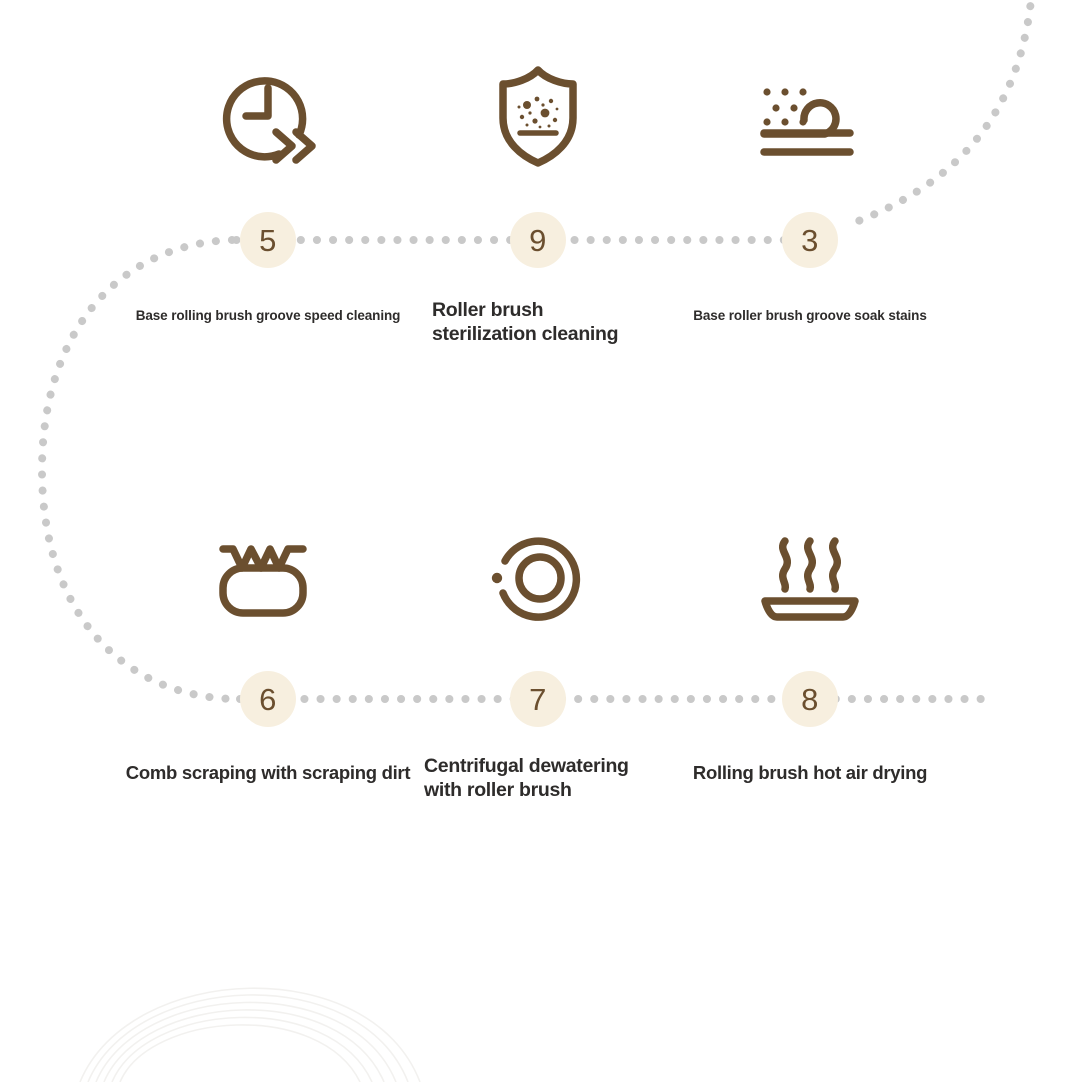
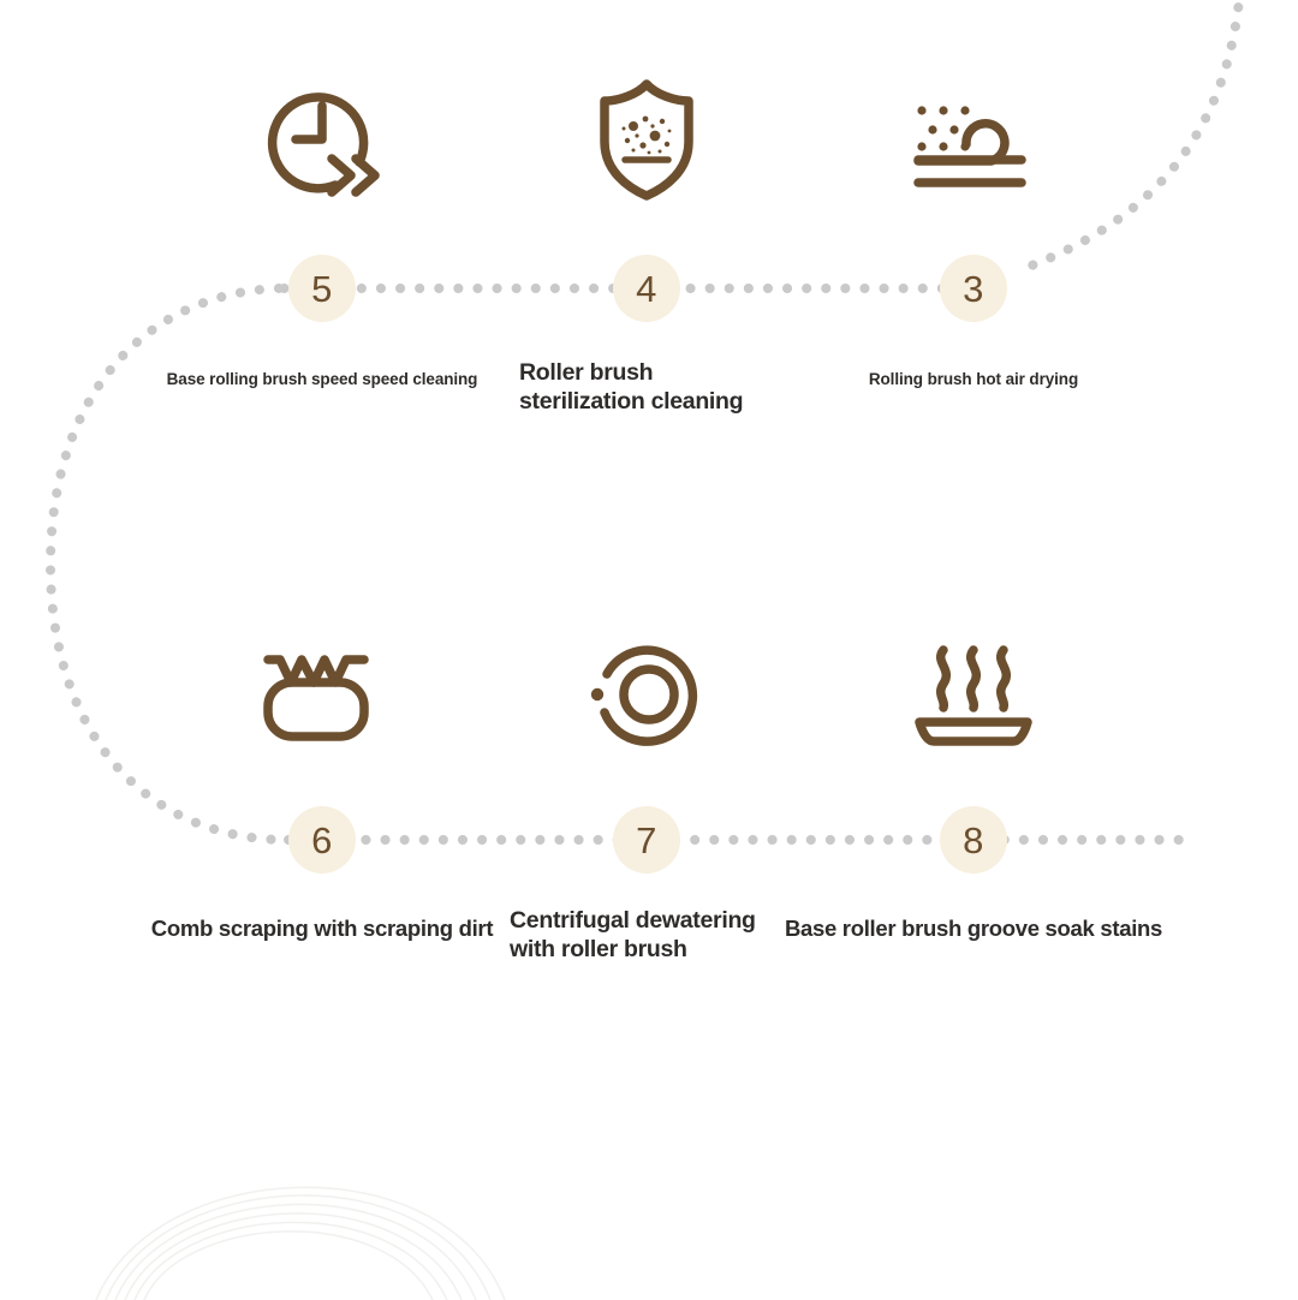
  5
- Base rolling brush groove speed cleaning
+ Base rolling brush speed speed cleaning
- 9
+ 4
  Roller brush
  sterilization cleaning
  3
- Base roller brush groove soak stains
+ Rolling brush hot air drying
  6
  Comb scraping with scraping dirt
  7
  Centrifugal dewatering
  with roller brush
  8
- Rolling brush hot air drying
+ Base roller brush groove soak stains
